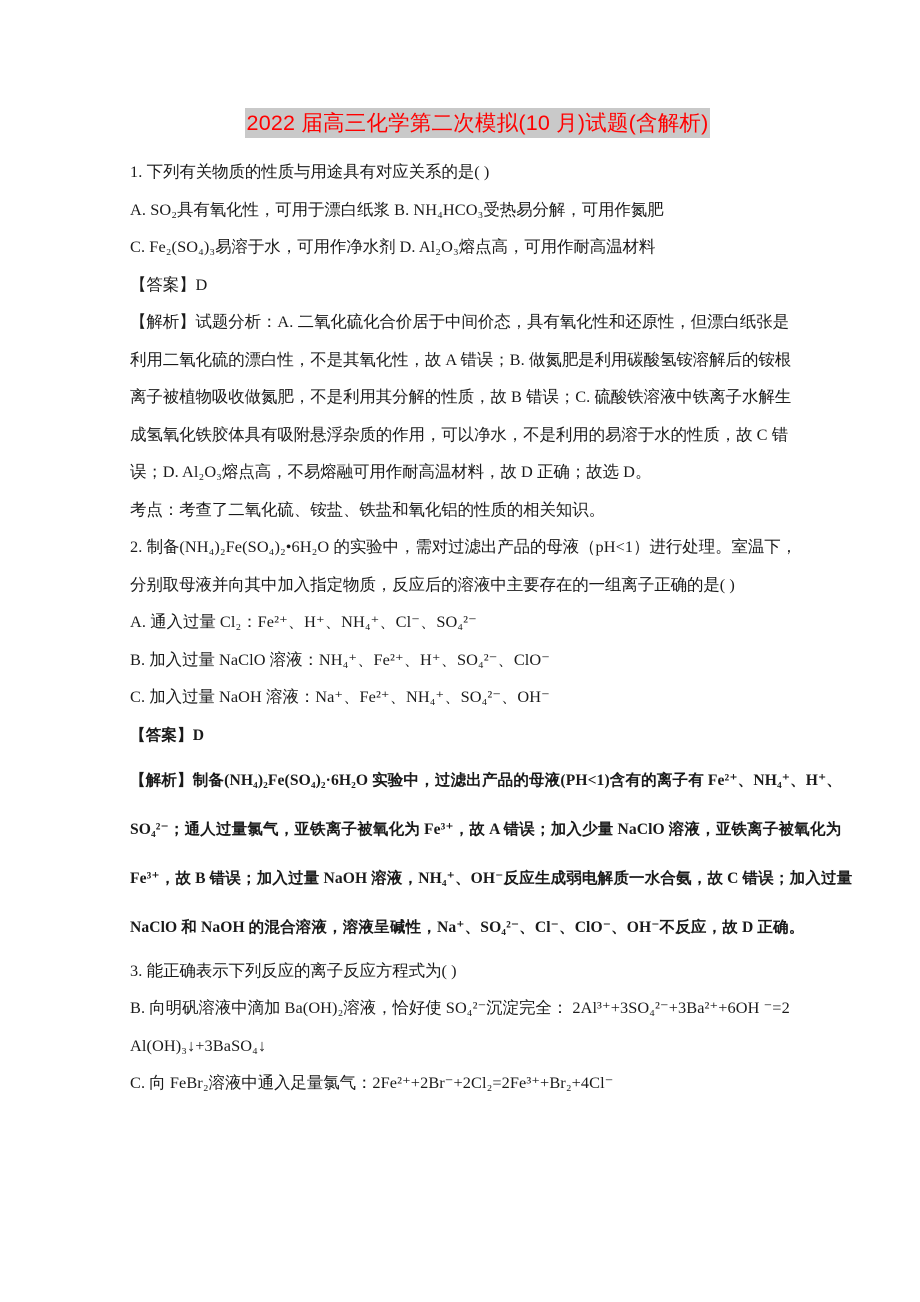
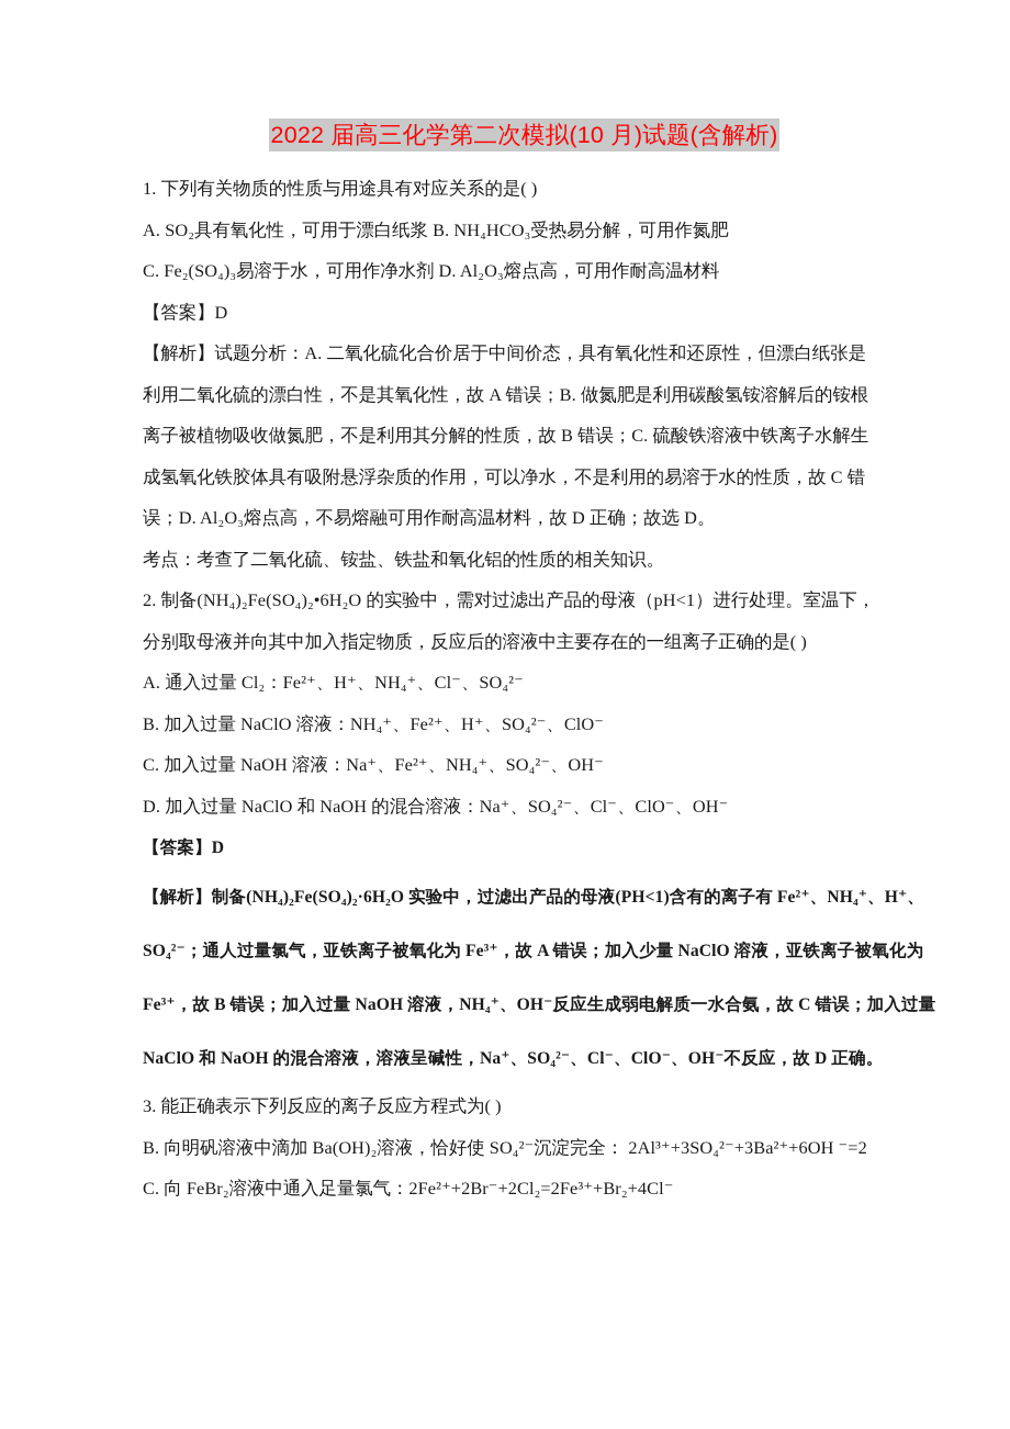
  2022 届高三化学第二次模拟(10 月)试题(含解析)
  1. 下列有关物质的性质与用途具有对应关系的是( )
  A. SO₂具有氧化性，可用于漂白纸浆 B. NH₄HCO₃受热易分解，可用作氮肥
  C. Fe₂(SO₄)₃易溶于水，可用作净水剂 D. Al₂O₃熔点高，可用作耐高温材料
  【答案】D
  【解析】试题分析：A. 二氧化硫化合价居于中间价态，具有氧化性和还原性，但漂白纸张是
  利用二氧化硫的漂白性，不是其氧化性，故 A 错误；B. 做氮肥是利用碳酸氢铵溶解后的铵根
  离子被植物吸收做氮肥，不是利用其分解的性质，故 B 错误；C. 硫酸铁溶液中铁离子水解生
  成氢氧化铁胶体具有吸附悬浮杂质的作用，可以净水，不是利用的易溶于水的性质，故 C 错
  误；D. Al₂O₃熔点高，不易熔融可用作耐高温材料，故 D 正确；故选 D。
  考点：考查了二氧化硫、铵盐、铁盐和氧化铝的性质的相关知识。
  2. 制备(NH₄)₂Fe(SO₄)₂•6H₂O 的实验中，需对过滤出产品的母液（pH<1）进行处理。室温下，
  分别取母液并向其中加入指定物质，反应后的溶液中主要存在的一组离子正确的是( )
  A. 通入过量 Cl₂：Fe²⁺、H⁺、NH₄⁺、Cl⁻、SO₄²⁻
  B. 加入过量 NaClO 溶液：NH₄⁺、Fe²⁺、H⁺、SO₄²⁻、ClO⁻
  C. 加入过量 NaOH 溶液：Na⁺、Fe²⁺、NH₄⁺、SO₄²⁻、OH⁻
+ D. 加入过量 NaClO 和 NaOH 的混合溶液：Na⁺、SO₄²⁻、Cl⁻、ClO⁻、OH⁻
  【答案】D
  【解析】制备(NH₄)₂Fe(SO₄)₂·6H₂O 实验中，过滤出产品的母液(PH<1)含有的离子有 Fe²⁺、NH₄⁺、H⁺、
  SO₄²⁻；通人过量氯气，亚铁离子被氧化为 Fe³⁺，故 A 错误；加入少量 NaClO 溶液，亚铁离子被氧化为
  Fe³⁺，故 B 错误；加入过量 NaOH 溶液，NH₄⁺、OH⁻反应生成弱电解质一水合氨，故 C 错误；加入过量
  NaClO 和 NaOH 的混合溶液，溶液呈碱性，Na⁺、SO₄²⁻、Cl⁻、ClO⁻、OH⁻不反应，故 D 正确。
  3. 能正确表示下列反应的离子反应方程式为( )
  B. 向明矾溶液中滴加 Ba(OH)₂溶液，恰好使 SO₄²⁻沉淀完全： 2Al³⁺+3SO₄²⁻+3Ba²⁺+6OH ⁻=2
- Al(OH)₃↓+3BaSO₄↓
  C. 向 FeBr₂溶液中通入足量氯气：2Fe²⁺+2Br⁻+2Cl₂=2Fe³⁺+Br₂+4Cl⁻
